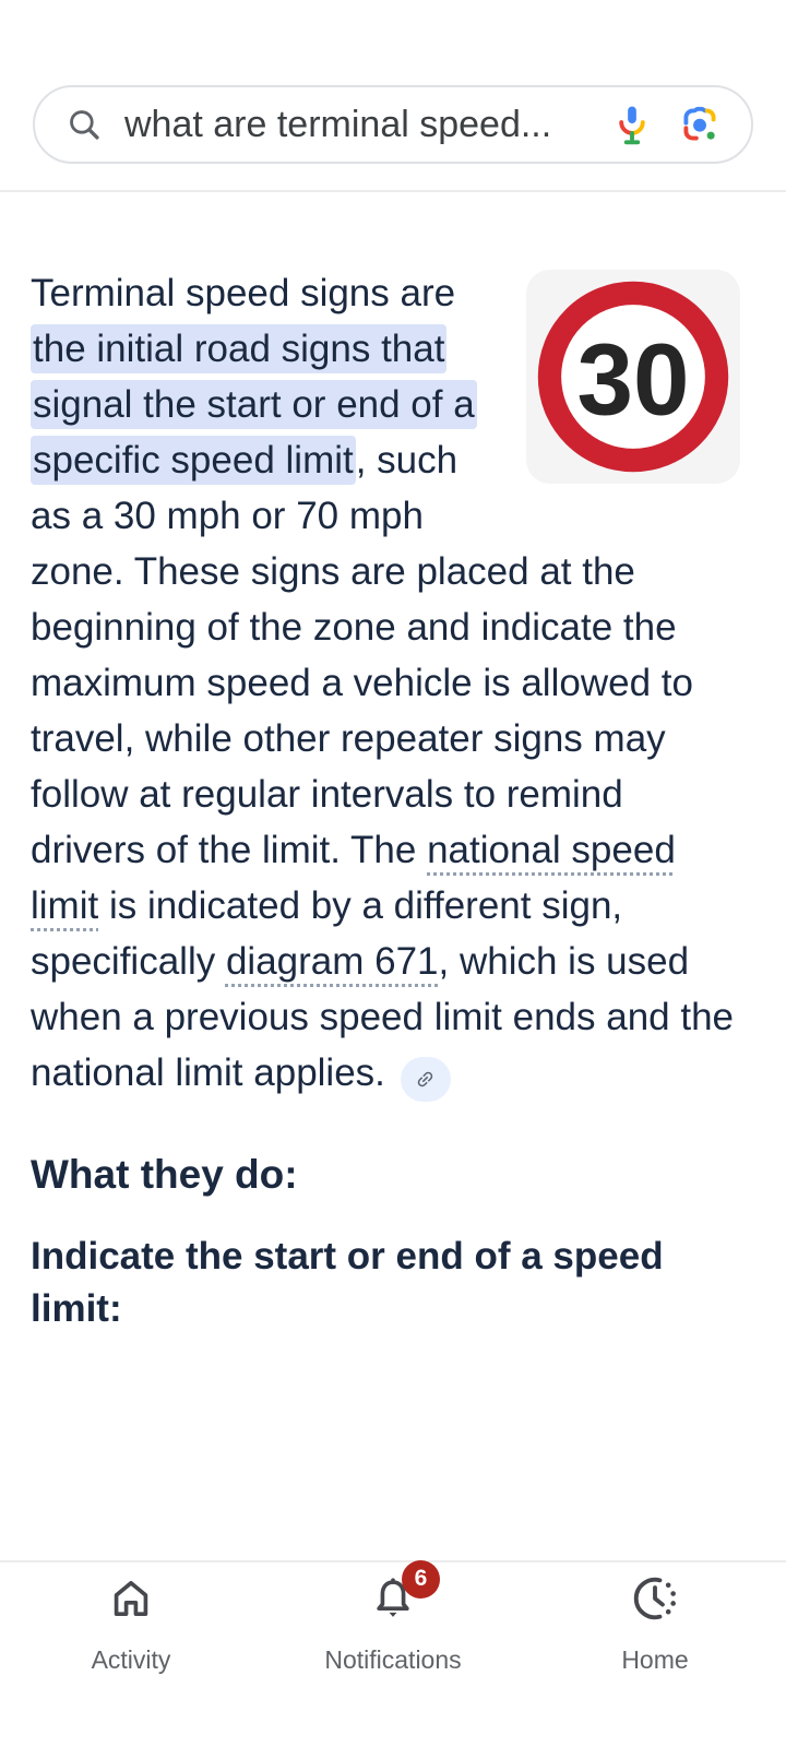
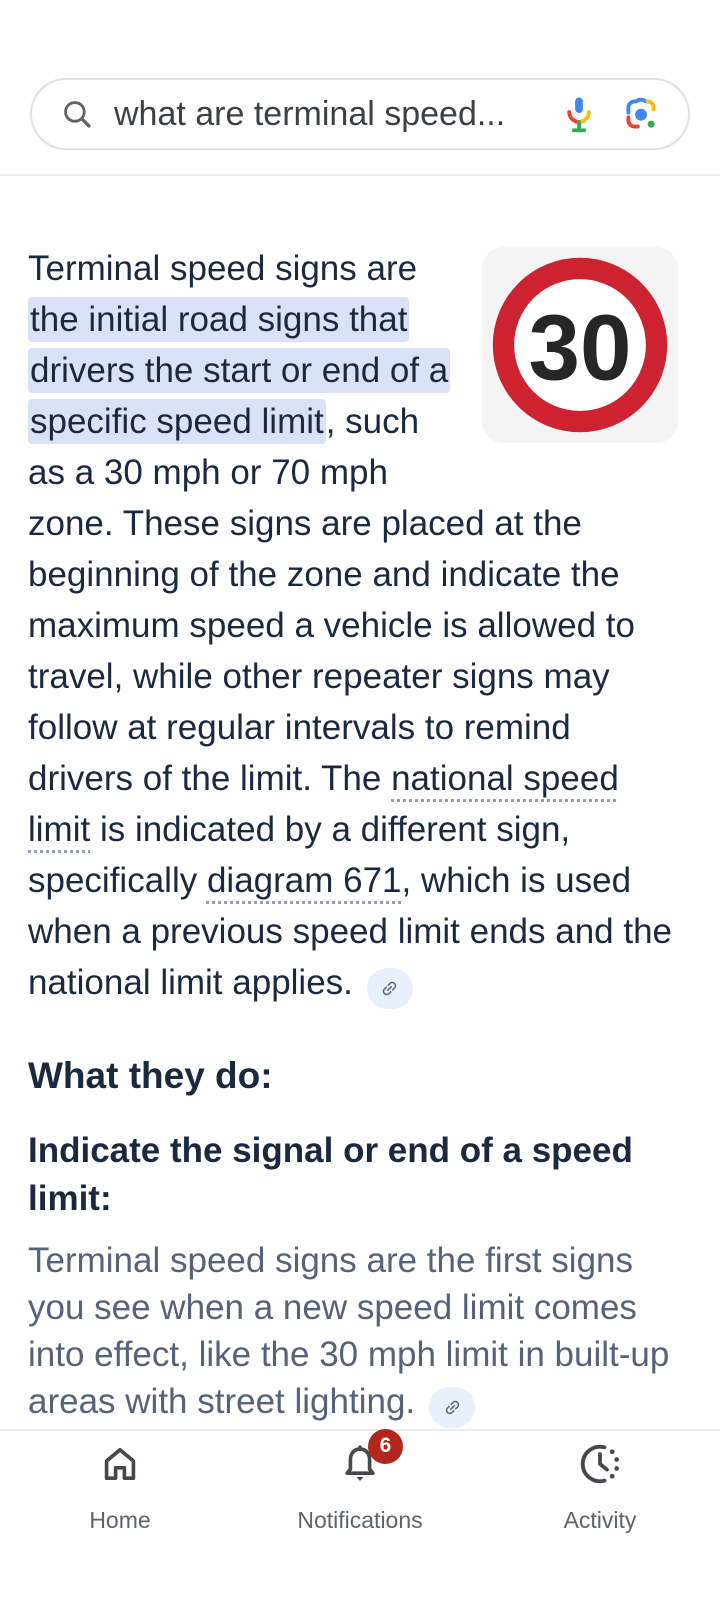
  what are terminal speed...
  30
- Terminal speed signs are the initial road signs that signal the start or end of a specific speed limit, such as a 30 mph or 70 mph zone. These signs are placed at the beginning of the zone and indicate the maximum speed a vehicle is allowed to travel, while other repeater signs may follow at regular intervals to remind drivers of the limit. The national speed limit is indicated by a different sign, specifically diagram 671, which is used when a previous speed limit ends and the national limit applies.
+ Terminal speed signs are the initial road signs that drivers the start or end of a specific speed limit, such as a 30 mph or 70 mph zone. These signs are placed at the beginning of the zone and indicate the maximum speed a vehicle is allowed to travel, while other repeater signs may follow at regular intervals to remind drivers of the limit. The national speed limit is indicated by a different sign, specifically diagram 671, which is used when a previous speed limit ends and the national limit applies.
  What they do:
- Indicate the start or end of a speed limit:
+ Indicate the signal or end of a speed limit:
+ Terminal speed signs are the first signs you see when a new speed limit comes into effect, like the 30 mph limit in built-up areas with street lighting.
- Activity
+ Home
  6
  Notifications
- Home
+ Activity
